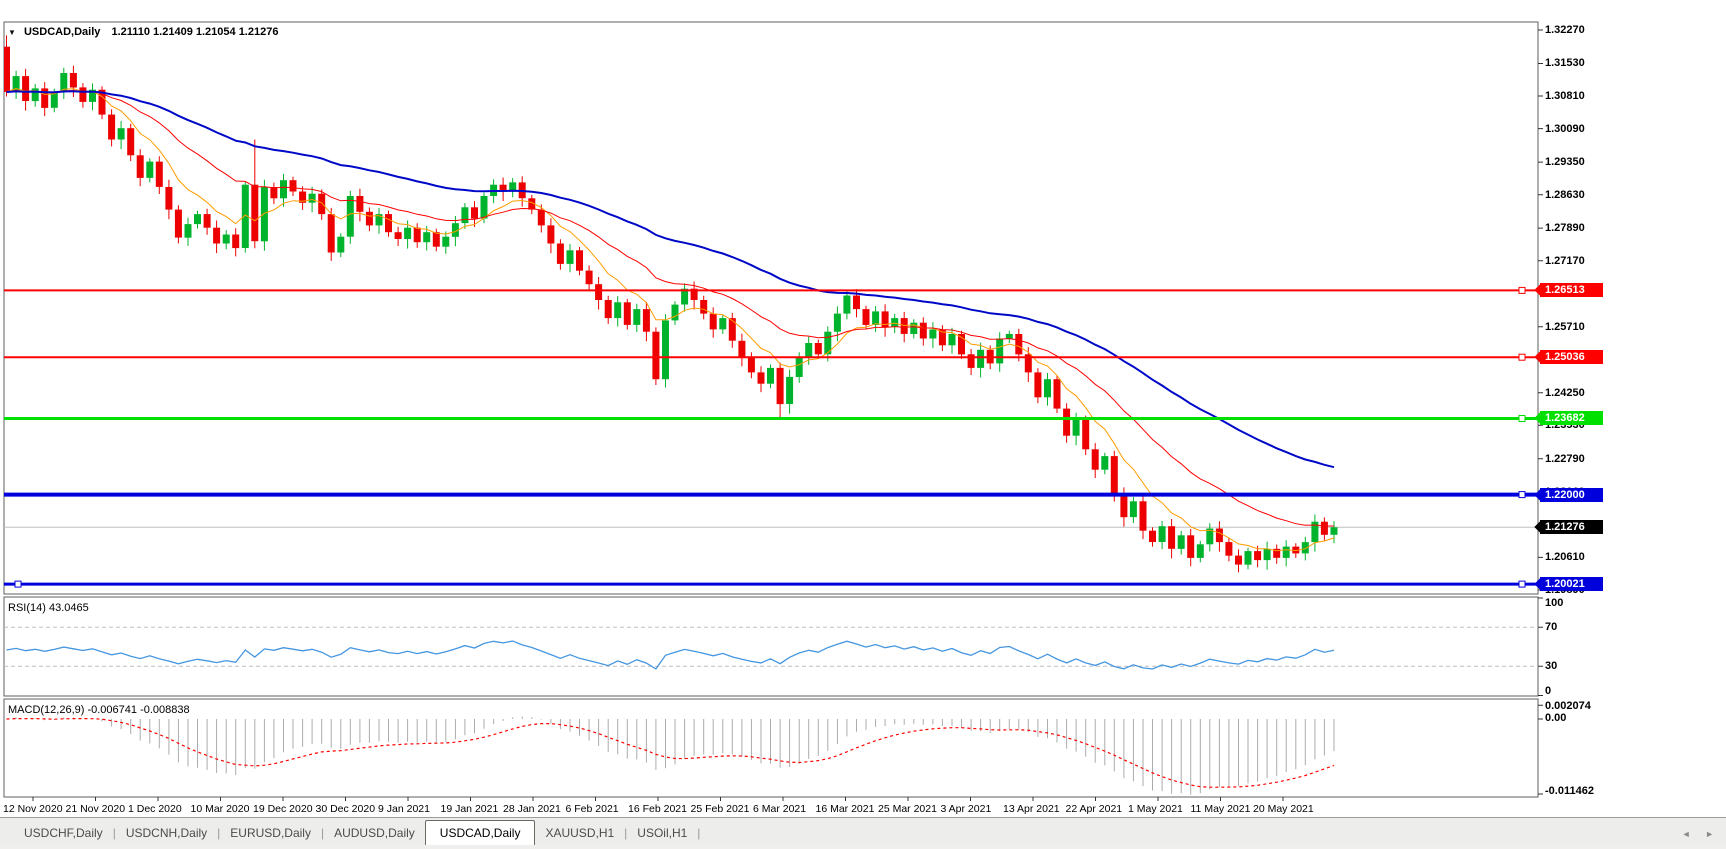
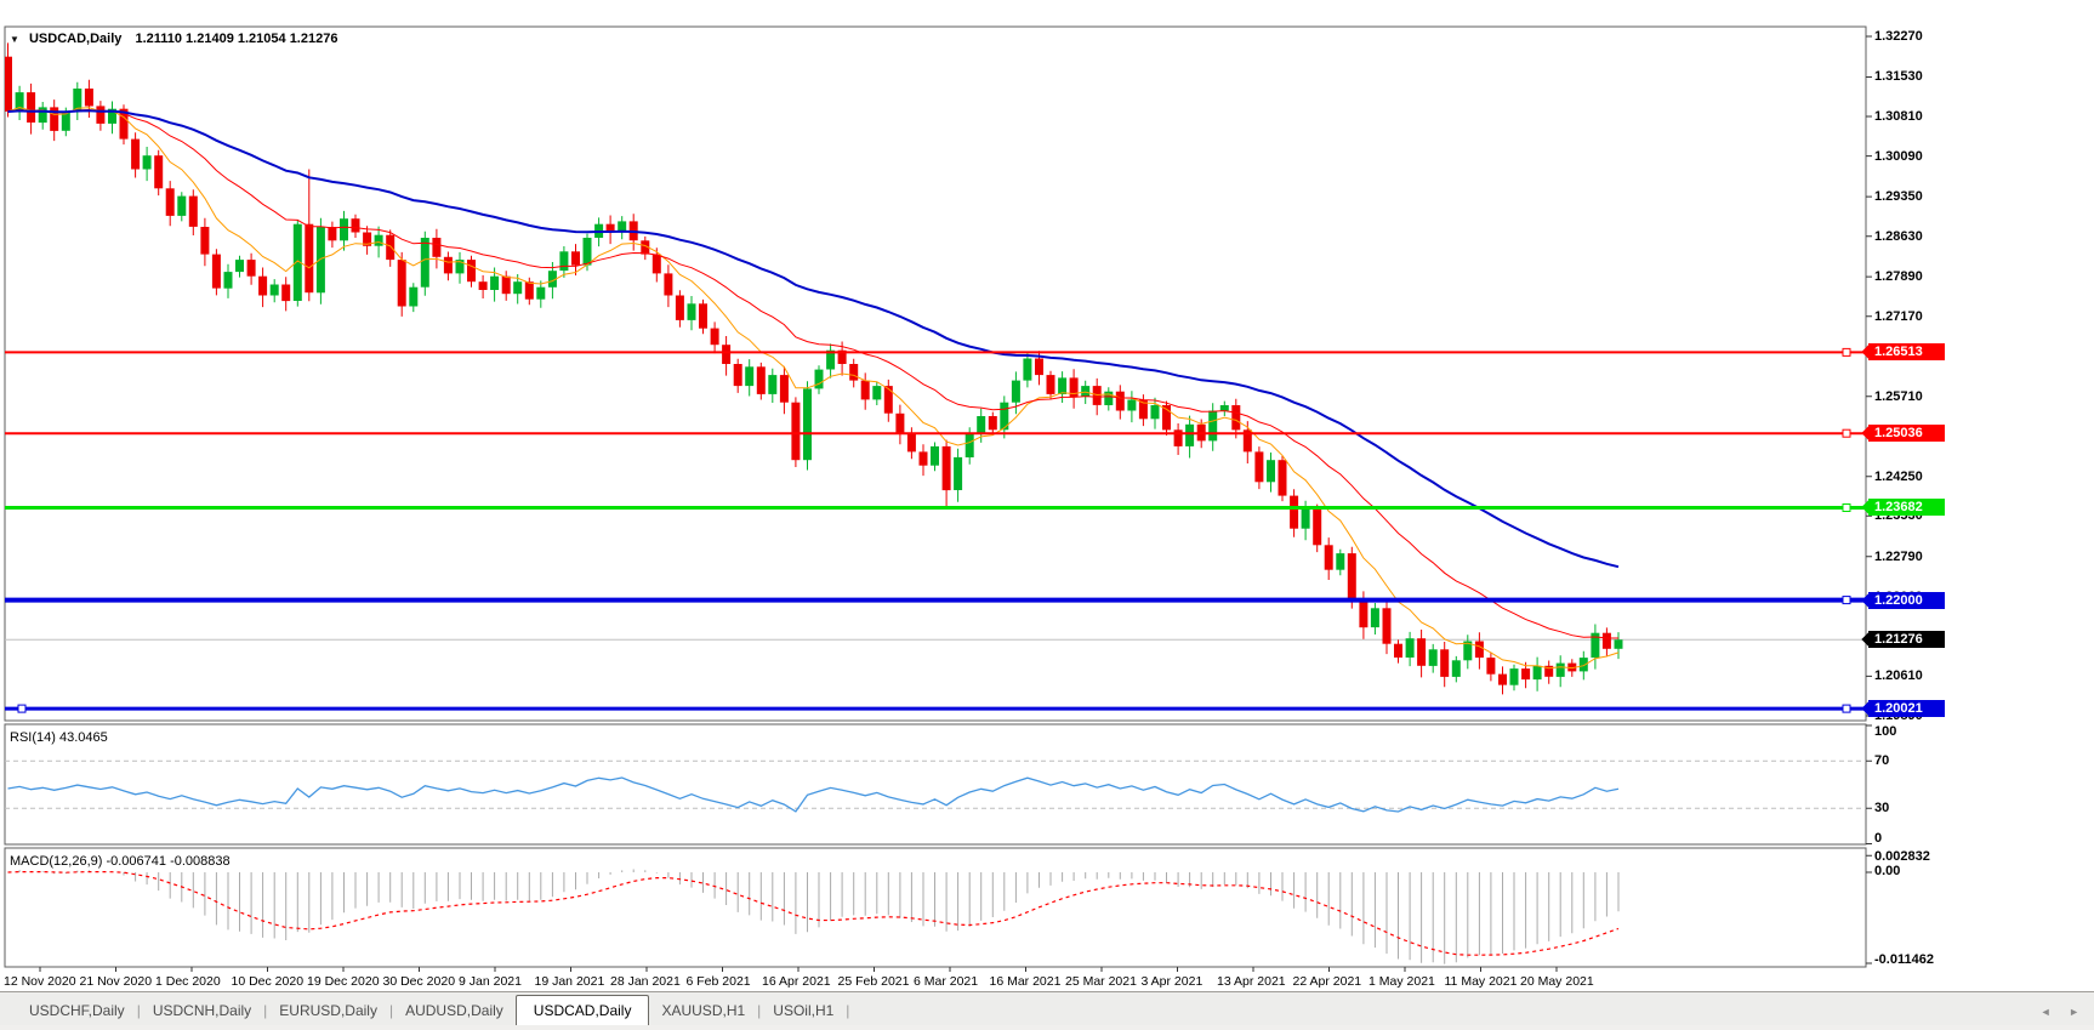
  ▼ USDCAD,Daily 1.21110 1.21409 1.21054 1.21276
  RSI(14) 43.0465
  MACD(12,26,9) -0.006741 -0.008838
  1.32270
  1.31530
  1.30810
  1.30090
  1.29350
  1.28630
  1.27890
  1.27170
  1.25710
  1.24250
  1.22790
  1.20610
  100
  70
  30
  0
- 0.002074
+ 0.002832
  0.00
  -0.011462
  1.26513
  1.25036
  1.23682
  1.22000
  1.20021
  1.21276
  12 Nov 2020
  21 Nov 2020
  1 Dec 2020
- 10 Mar 2020
+ 10 Dec 2020
  19 Dec 2020
  30 Dec 2020
  9 Jan 2021
  19 Jan 2021
  28 Jan 2021
  6 Feb 2021
- 16 Feb 2021
+ 16 Apr 2021
  25 Feb 2021
  6 Mar 2021
  16 Mar 2021
  25 Mar 2021
  3 Apr 2021
  13 Apr 2021
  22 Apr 2021
  1 May 2021
  11 May 2021
  20 May 2021
  USDCHF,Daily
  |
  USDCNH,Daily
  |
  EURUSD,Daily
  |
  AUDUSD,Daily
  USDCAD,Daily
  XAUUSD,H1
  |
  USOil,H1
  |
  ◄ ►
